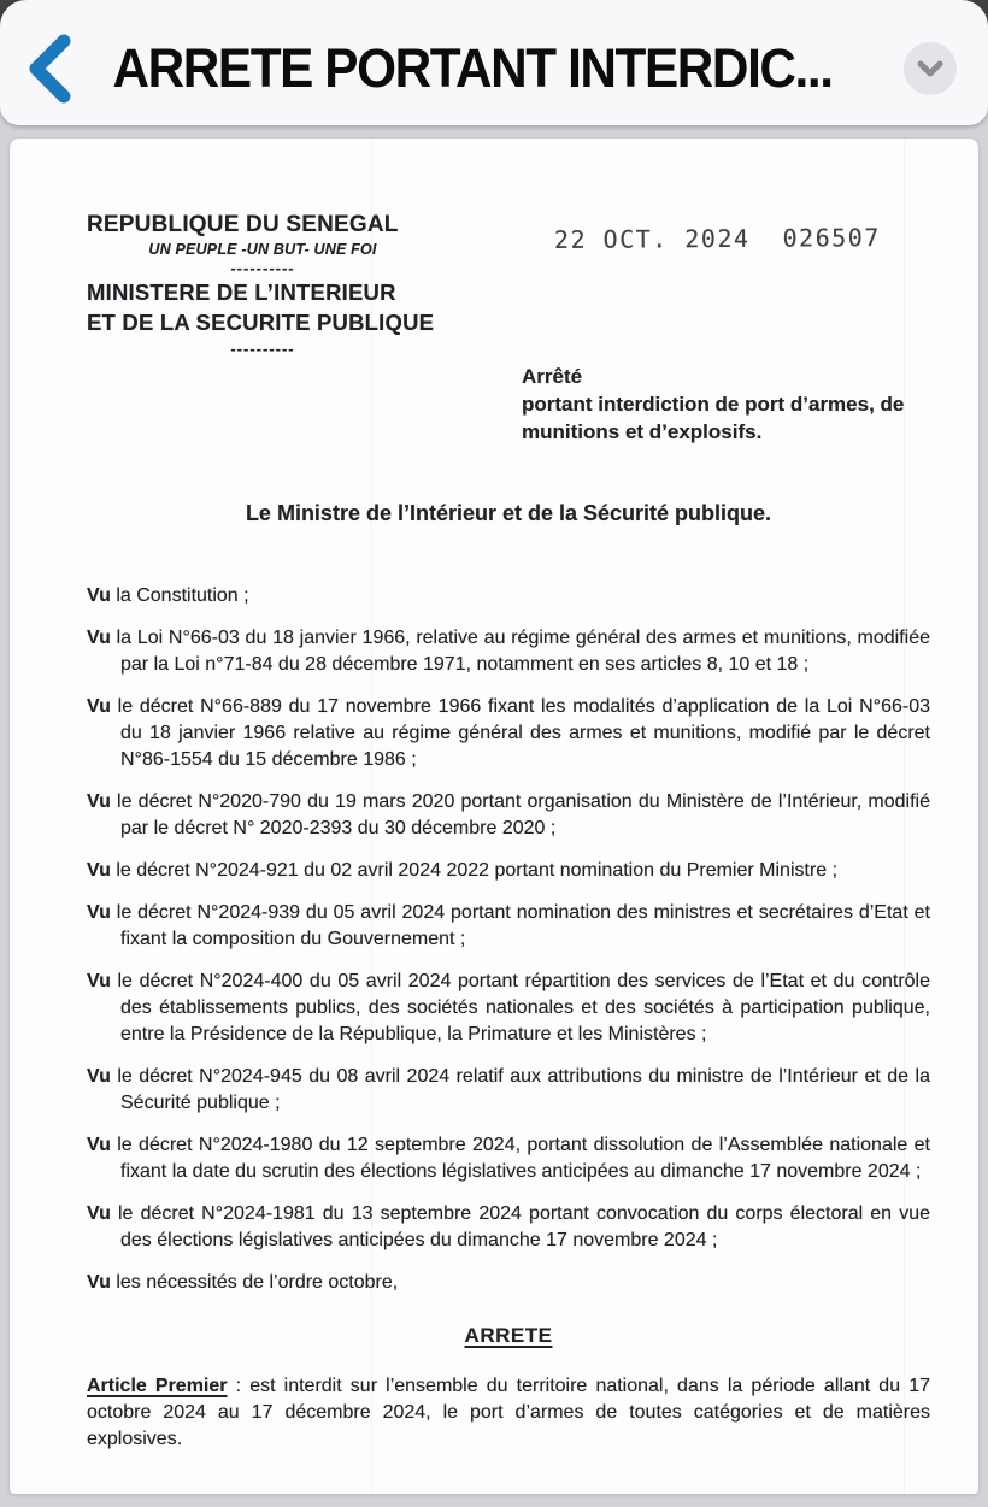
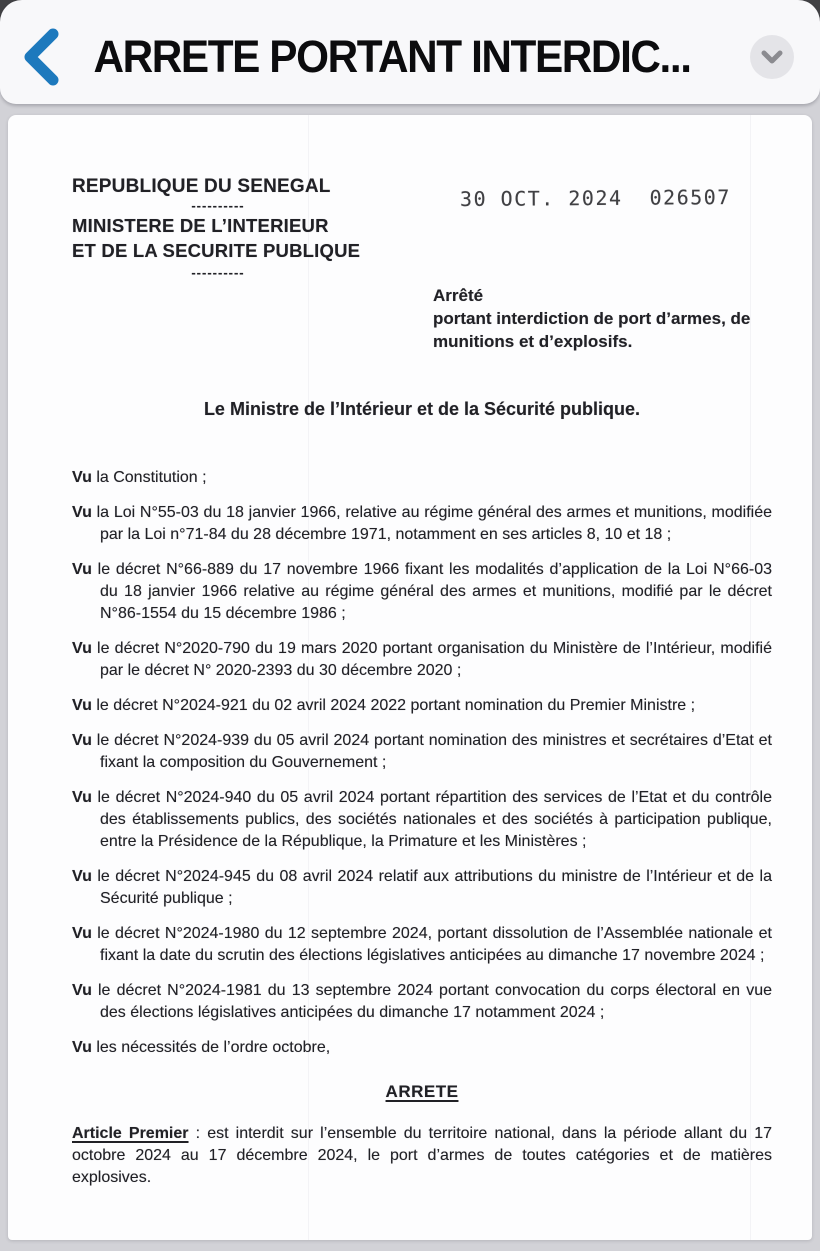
  ARRETE PORTANT INTERDIC...
  REPUBLIQUE DU SENEGAL
- UN PEUPLE -UN BUT- UNE FOI
  ----------
  MINISTERE DE L’INTERIEUR
  ET DE LA SECURITE PUBLIQUE
  ----------
- 22 OCT. 2024 026507
+ 30 OCT. 2024 026507
  Arrêté
  portant interdiction de port d’armes, de munitions et d’explosifs.
  Le Ministre de l’Intérieur et de la Sécurité publique.
  Vu la Constitution ;
- Vu la Loi N°66-03 du 18 janvier 1966, relative au régime général des armes et munitions, modifiée par la Loi n°71-84 du 28 décembre 1971, notamment en ses articles 8, 10 et 18 ;
+ Vu la Loi N°55-03 du 18 janvier 1966, relative au régime général des armes et munitions, modifiée par la Loi n°71-84 du 28 décembre 1971, notamment en ses articles 8, 10 et 18 ;
  Vu le décret N°66-889 du 17 novembre 1966 fixant les modalités d’application de la Loi N°66-03 du 18 janvier 1966 relative au régime général des armes et munitions, modifié par le décret N°86-1554 du 15 décembre 1986 ;
  Vu le décret N°2020-790 du 19 mars 2020 portant organisation du Ministère de l’Intérieur, modifié par le décret N° 2020-2393 du 30 décembre 2020 ;
  Vu le décret N°2024-921 du 02 avril 2024 2022 portant nomination du Premier Ministre ;
  Vu le décret N°2024-939 du 05 avril 2024 portant nomination des ministres et secrétaires d’Etat et fixant la composition du Gouvernement ;
- Vu le décret N°2024-400 du 05 avril 2024 portant répartition des services de l’Etat et du contrôle des établissements publics, des sociétés nationales et des sociétés à participation publique, entre la Présidence de la République, la Primature et les Ministères ;
+ Vu le décret N°2024-940 du 05 avril 2024 portant répartition des services de l’Etat et du contrôle des établissements publics, des sociétés nationales et des sociétés à participation publique, entre la Présidence de la République, la Primature et les Ministères ;
  Vu le décret N°2024-945 du 08 avril 2024 relatif aux attributions du ministre de l’Intérieur et de la Sécurité publique ;
  Vu le décret N°2024-1980 du 12 septembre 2024, portant dissolution de l’Assemblée nationale et fixant la date du scrutin des élections législatives anticipées au dimanche 17 novembre 2024 ;
- Vu le décret N°2024-1981 du 13 septembre 2024 portant convocation du corps électoral en vue des élections législatives anticipées du dimanche 17 novembre 2024 ;
+ Vu le décret N°2024-1981 du 13 septembre 2024 portant convocation du corps électoral en vue des élections législatives anticipées du dimanche 17 notamment 2024 ;
  Vu les nécessités de l’ordre octobre,
  ARRETE
  Article Premier : est interdit sur l’ensemble du territoire national, dans la période allant du 17 octobre 2024 au 17 décembre 2024, le port d’armes de toutes catégories et de matières explosives.
